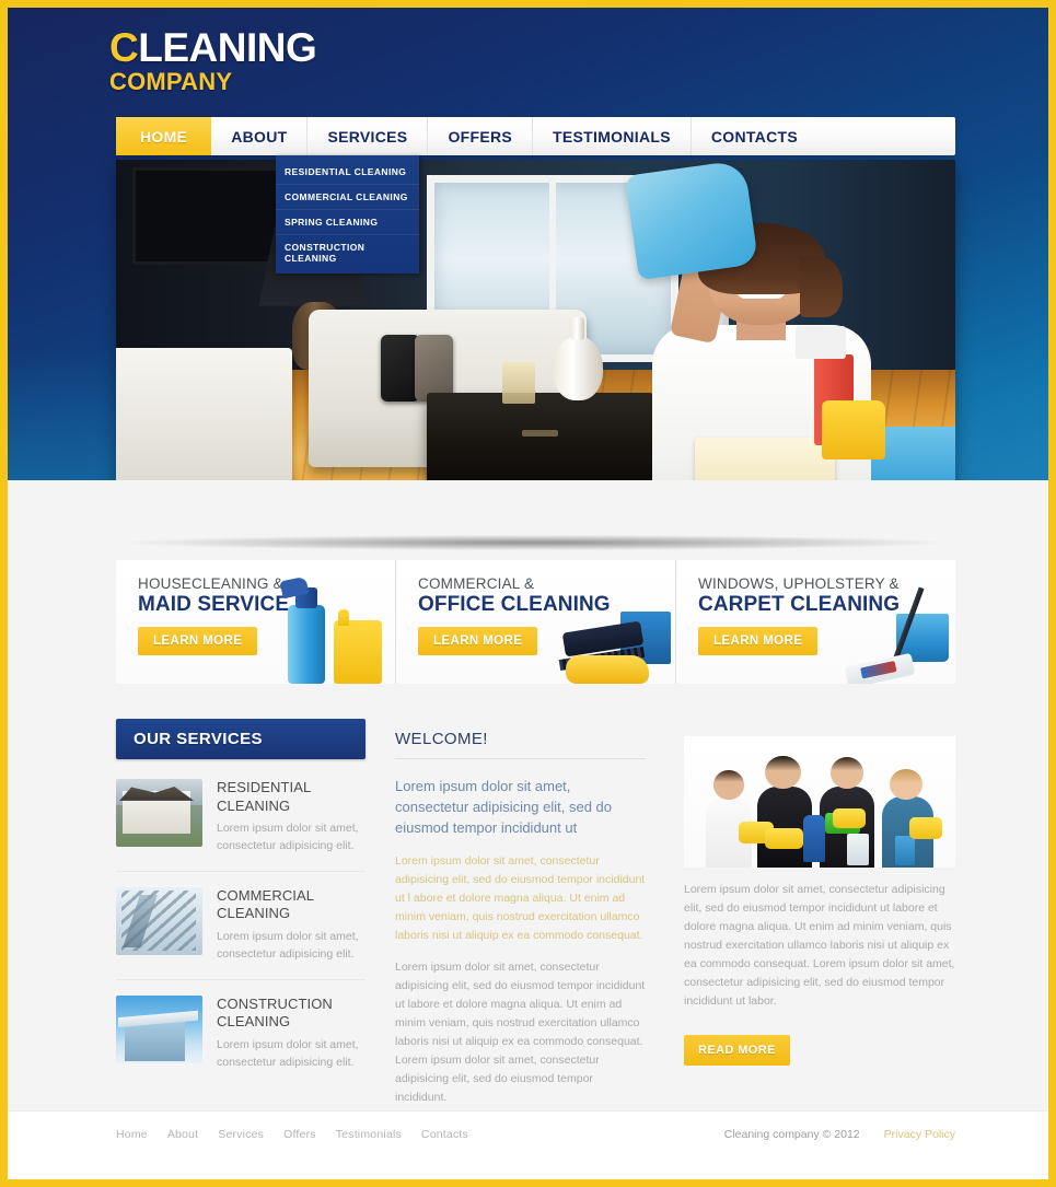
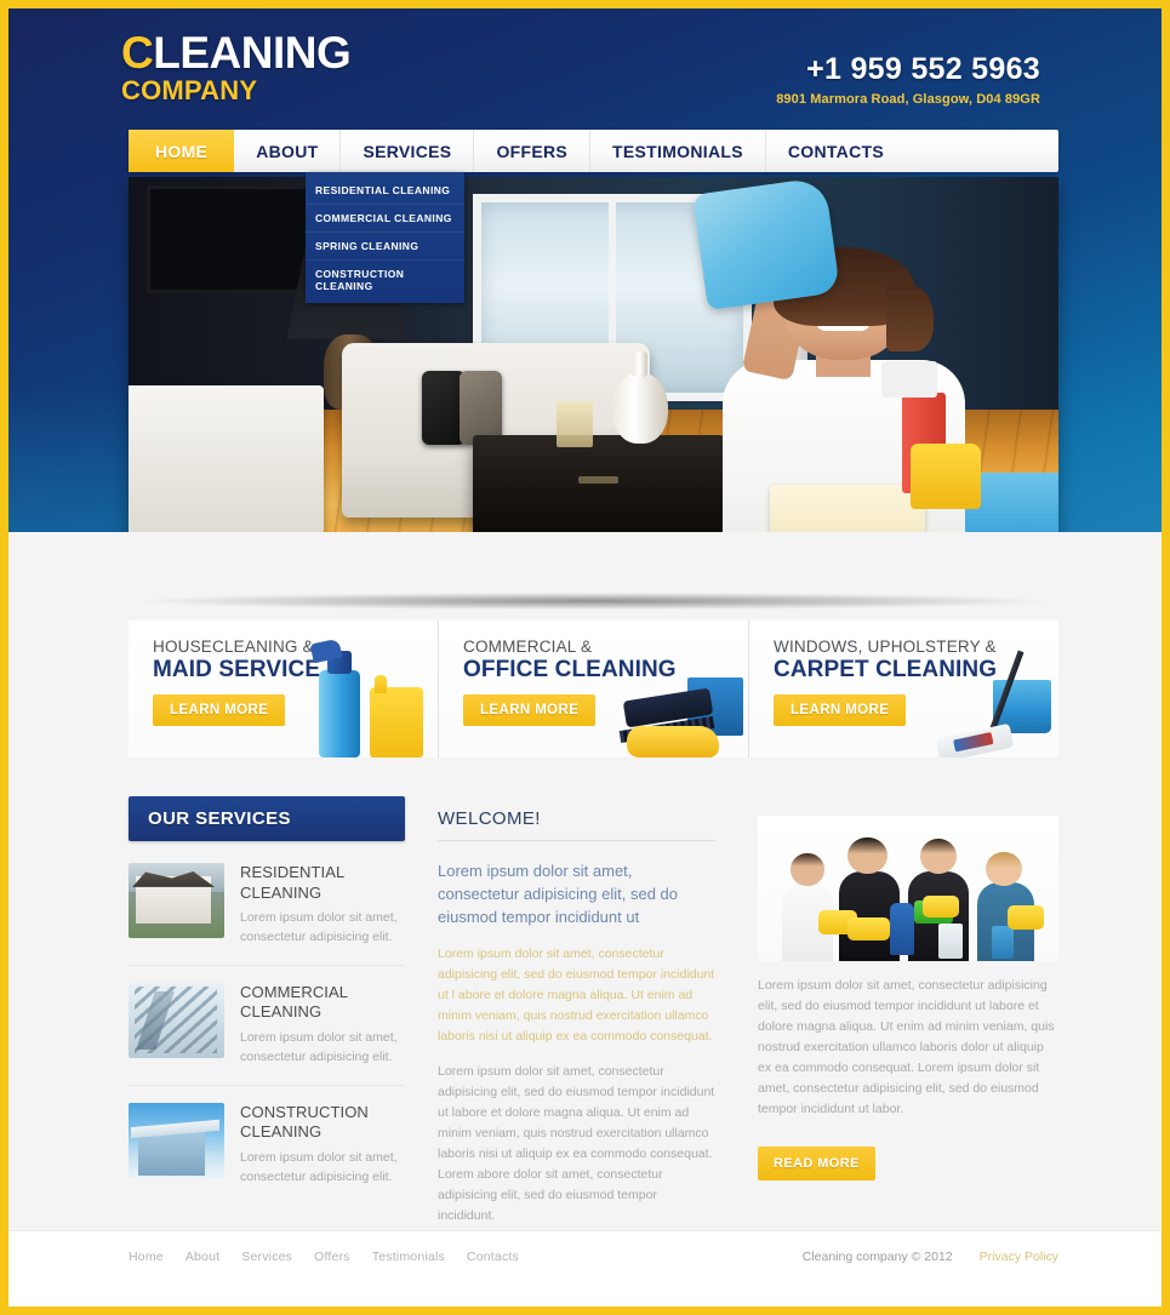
  CLEANING
  COMPANY
+ +1 959 552 5963
+ 8901 Marmora Road, Glasgow, D04 89GR
  HOME
  ABOUT
  SERVICES
  OFFERS
  TESTIMONIALS
  CONTACTS
  RESIDENTIAL CLEANING
  COMMERCIAL CLEANING
  SPRING CLEANING
  CONSTRUCTION CLEANING
  HOUSECLEANING &
  MAID SERVICE
  LEARN MORE
  COMMERCIAL &
  OFFICE CLEANING
  LEARN MORE
  WINDOWS, UPHOLSTERY &
  CARPET CLEANING
  LEARN MORE
  OUR SERVICES
  RESIDENTIAL CLEANING
  Lorem ipsum dolor sit amet, consectetur adipisicing elit.
  COMMERCIAL CLEANING
  Lorem ipsum dolor sit amet, consectetur adipisicing elit.
  CONSTRUCTION CLEANING
  Lorem ipsum dolor sit amet, consectetur adipisicing elit.
  WELCOME!
  Lorem ipsum dolor sit amet, consectetur adipisicing elit, sed do eiusmod tempor incididunt ut
  Lorem ipsum dolor sit amet, consectetur adipisicing elit, sed do eiusmod tempor incididunt ut l abore et dolore magna aliqua. Ut enim ad minim veniam, quis nostrud exercitation ullamco laboris nisi ut aliquip ex ea commodo consequat.
- Lorem ipsum dolor sit amet, consectetur adipisicing elit, sed do eiusmod tempor incididunt ut labore et dolore magna aliqua. Ut enim ad minim veniam, quis nostrud exercitation ullamco laboris nisi ut aliquip ex ea commodo consequat. Lorem ipsum dolor sit amet, consectetur adipisicing elit, sed do eiusmod tempor incididunt.
+ Lorem ipsum dolor sit amet, consectetur adipisicing elit, sed do eiusmod tempor incididunt ut labore et dolore magna aliqua. Ut enim ad minim veniam, quis nostrud exercitation ullamco laboris nisi ut aliquip ex ea commodo consequat. Lorem abore dolor sit amet, consectetur adipisicing elit, sed do eiusmod tempor incididunt.
- Lorem ipsum dolor sit amet, consectetur adipisicing elit, sed do eiusmod tempor incididunt ut labore et dolore magna aliqua. Ut enim ad minim veniam, quis nostrud exercitation ullamco laboris nisi ut aliquip ex ea commodo consequat. Lorem ipsum dolor sit amet, consectetur adipisicing elit, sed do eiusmod tempor incididunt ut labor.
+ Lorem ipsum dolor sit amet, consectetur adipisicing elit, sed do eiusmod tempor incididunt ut labore et dolore magna aliqua. Ut enim ad minim veniam, quis nostrud exercitation ullamco laboris dolor ut aliquip ex ea commodo consequat. Lorem ipsum dolor sit amet, consectetur adipisicing elit, sed do eiusmod tempor incididunt ut labor.
  READ MORE
  Home
  About
  Services
  Offers
  Testimonials
  Contacts
  Cleaning company © 2012
  Privacy Policy
